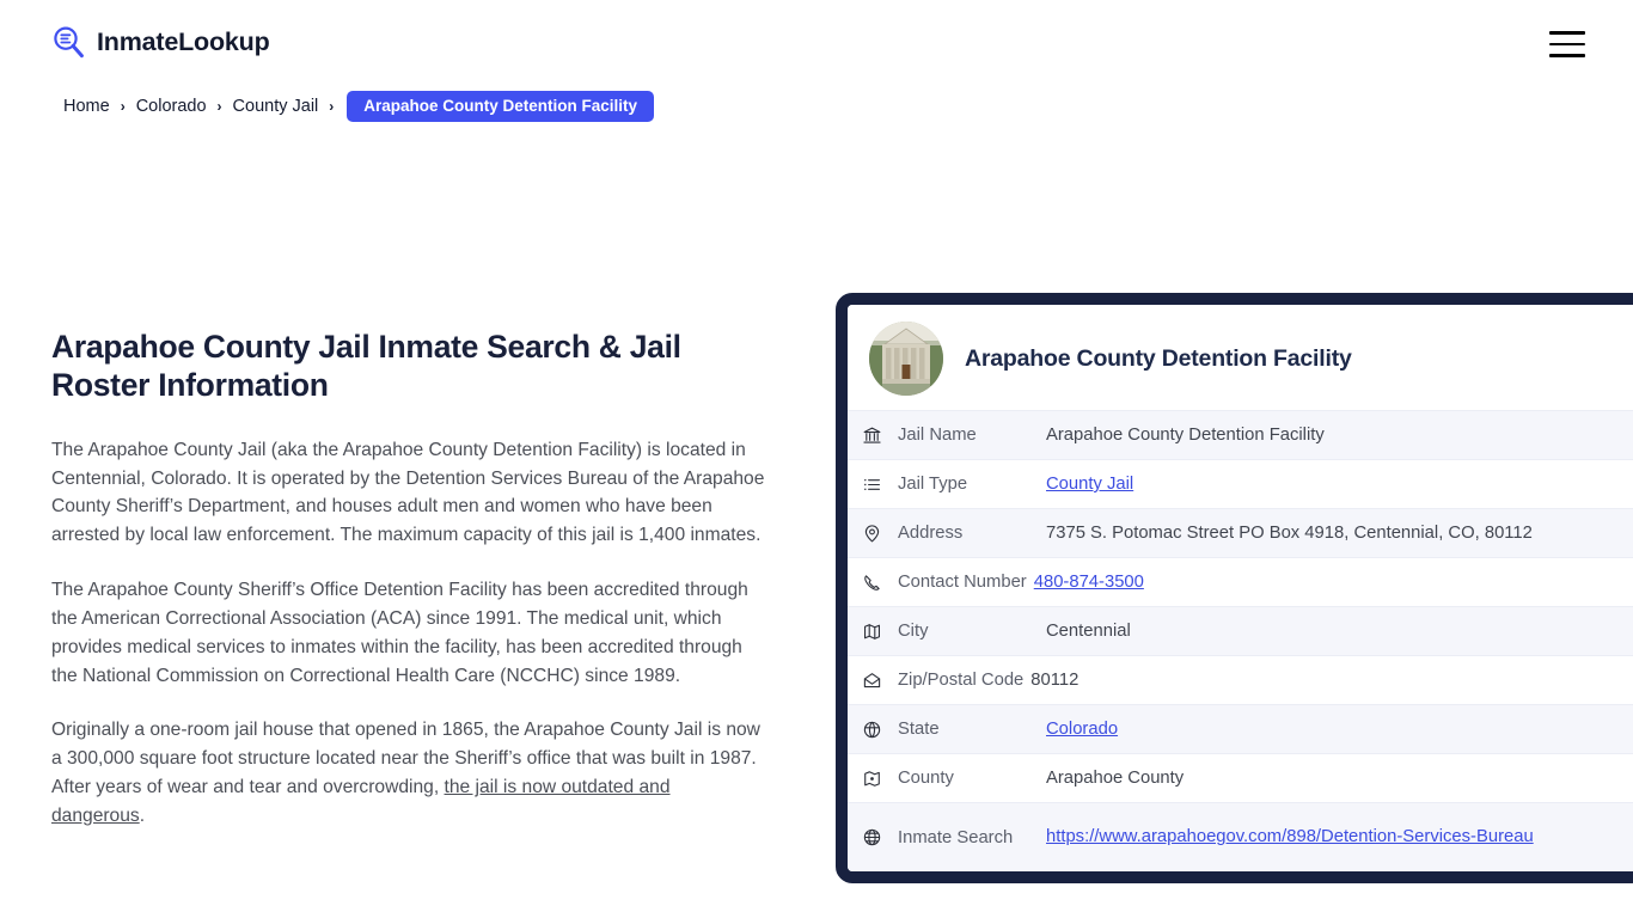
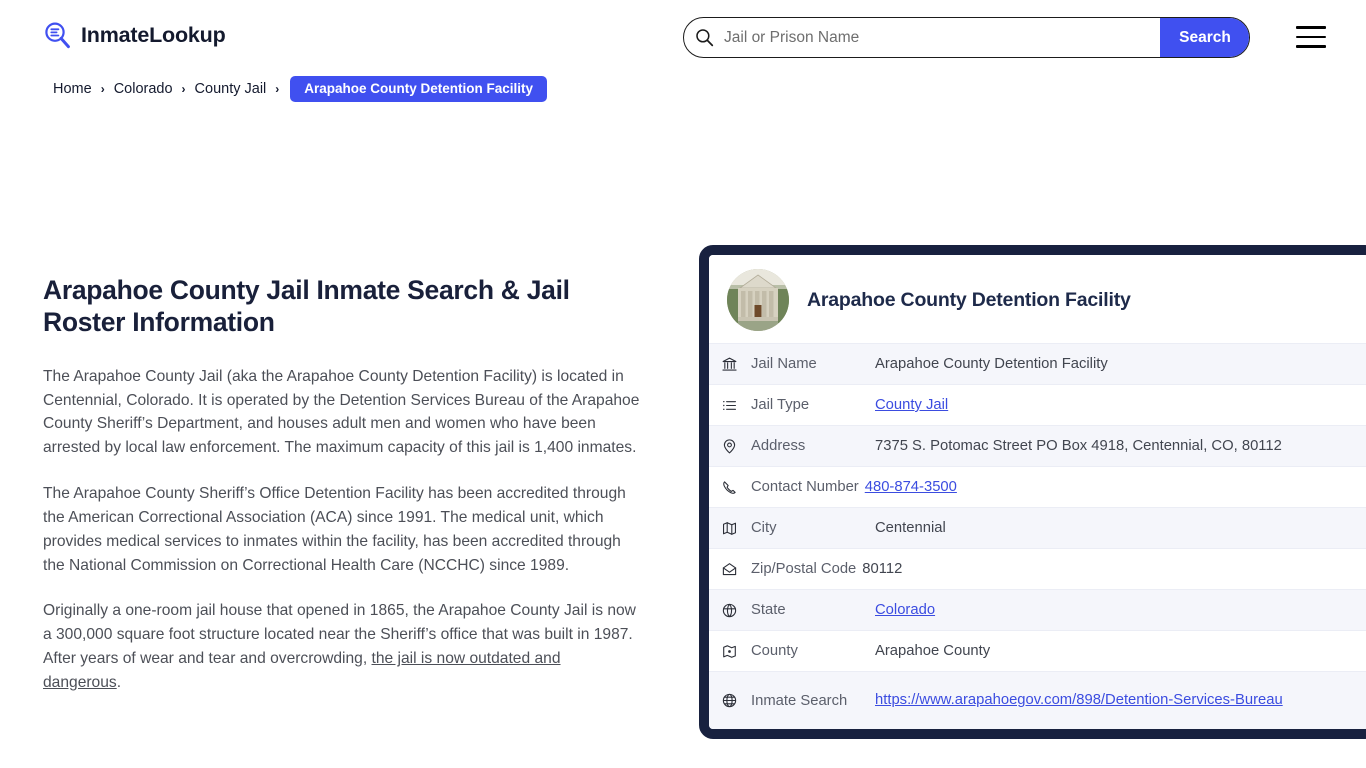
  InmateLookup
+ Jail or Prison Name
+ Search
  Home
  ›
  Colorado
  ›
  County Jail
  ›
  Arapahoe County Detention Facility
  Arapahoe County Jail Inmate Search & Jail Roster Information
  The Arapahoe County Jail (aka the Arapahoe County Detention Facility) is located in Centennial, Colorado. It is operated by the Detention Services Bureau of the Arapahoe County Sheriff’s Department, and houses adult men and women who have been arrested by local law enforcement. The maximum capacity of this jail is 1,400 inmates.
  The Arapahoe County Sheriff’s Office Detention Facility has been accredited through the American Correctional Association (ACA) since 1991. The medical unit, which provides medical services to inmates within the facility, has been accredited through the National Commission on Correctional Health Care (NCCHC) since 1989.
  Originally a one-room jail house that opened in 1865, the Arapahoe County Jail is now a 300,000 square foot structure located near the Sheriff’s office that was built in 1987. After years of wear and tear and overcrowding, the jail is now outdated and dangerous.
  Arapahoe County Detention Facility
  Jail Name
  Arapahoe County Detention Facility
  Jail Type
  County Jail
  Address
  7375 S. Potomac Street PO Box 4918, Centennial, CO, 80112
  Contact Number
  480-874-3500
  City
  Centennial
  Zip/Postal Code
  80112
  State
  Colorado
  County
  Arapahoe County
  Inmate Search
  https://www.arapahoegov.com/898/Detention-Services-Bureau
